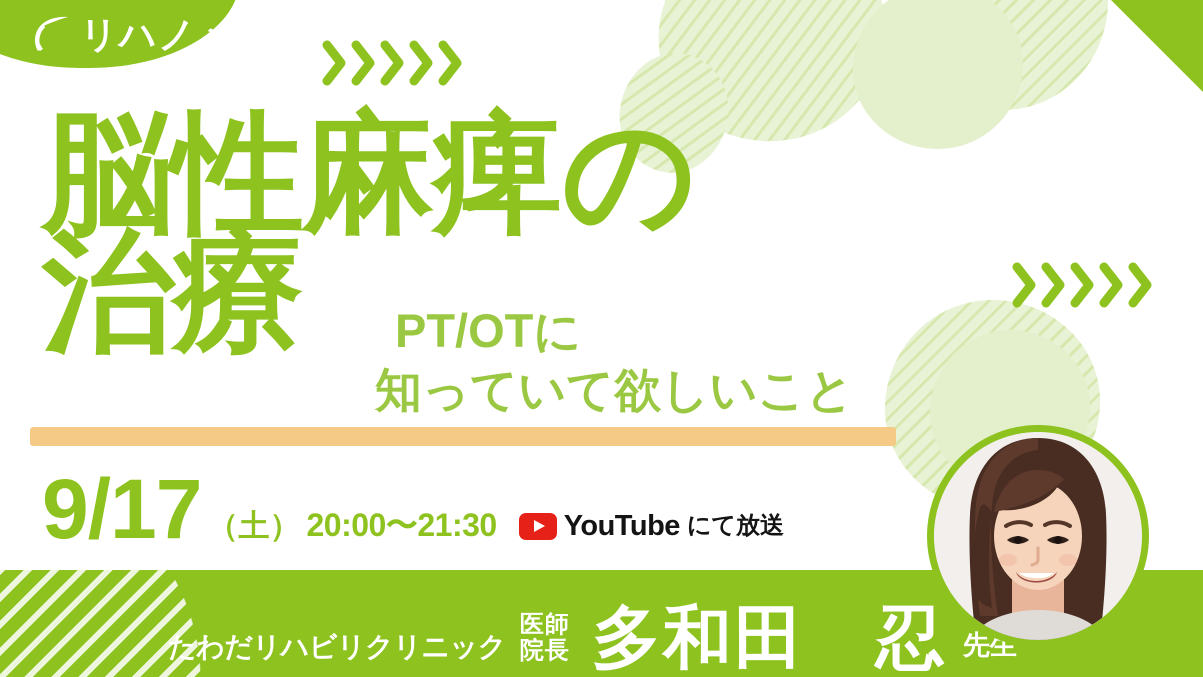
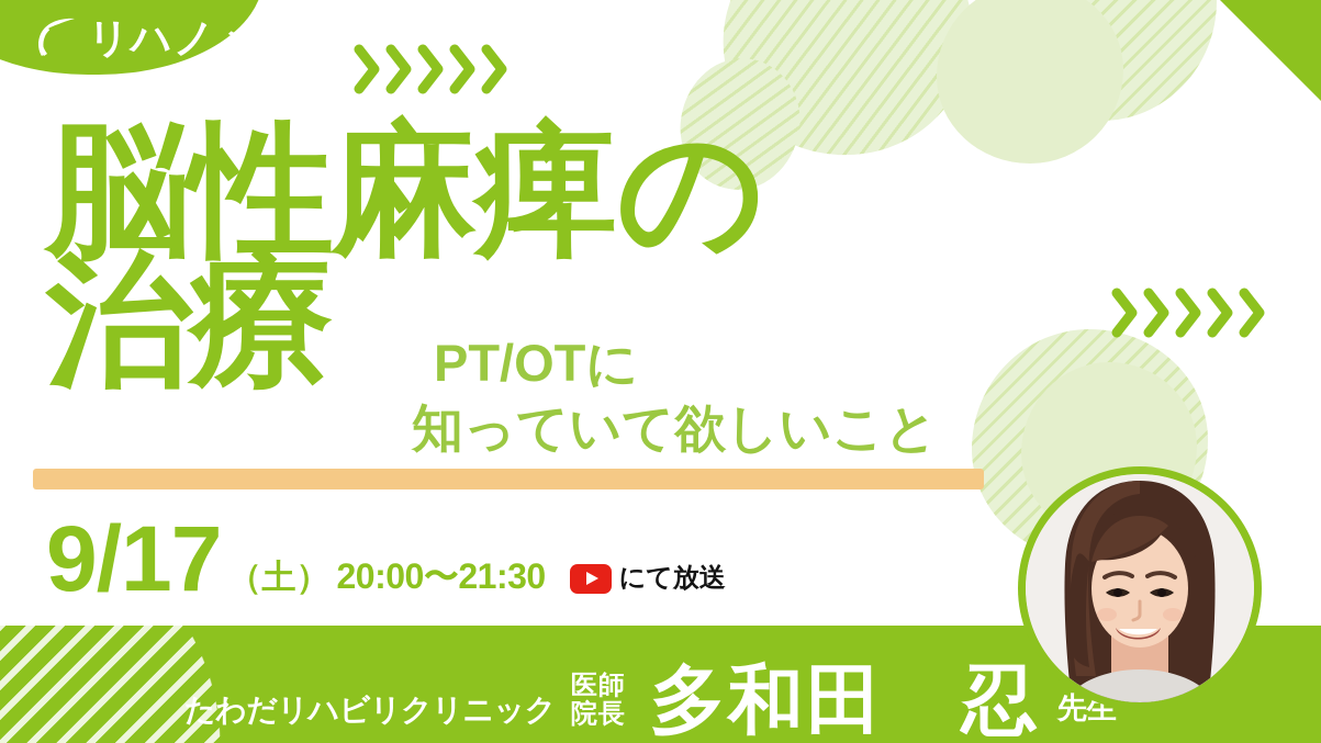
  リハノメ
  脳性麻痺の
  治療
  PT/OTに
  知っていて欲しいこと
  9/17
  （土）
  20:00〜21:30
- YouTube
  にて放送
  たわだリハビリクリニック
  医師
  院長
  多和田 忍
  先生
